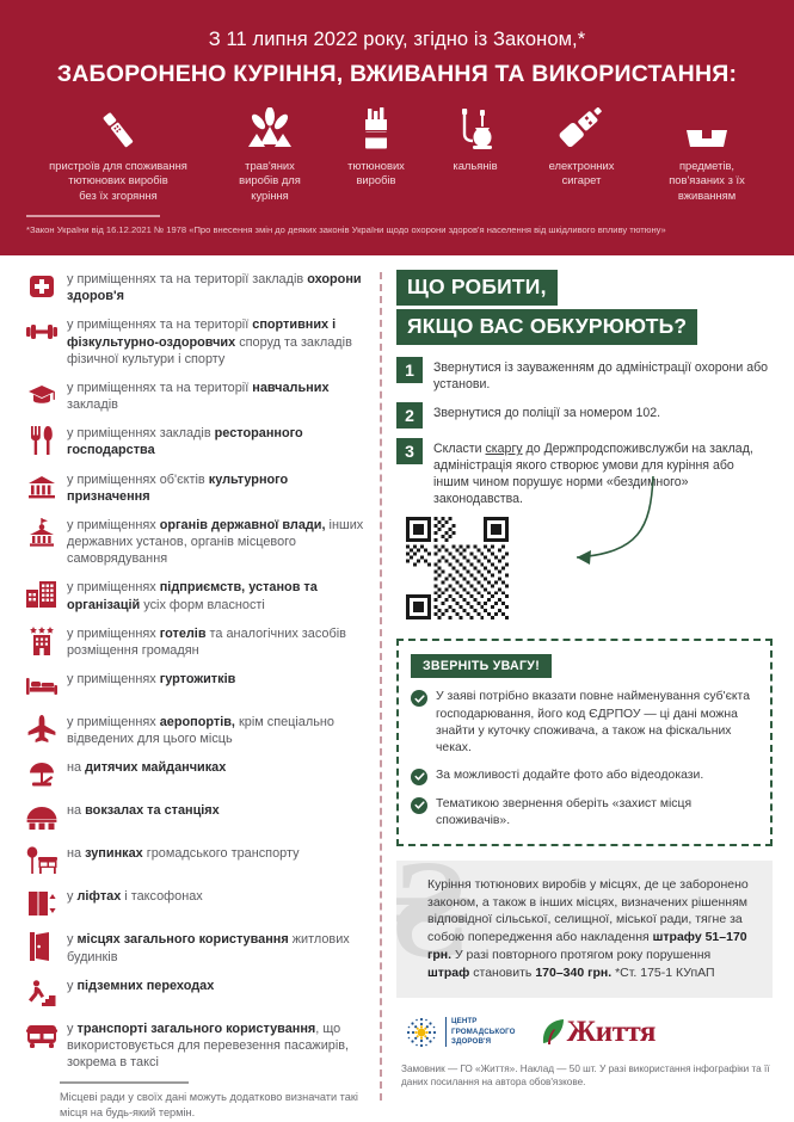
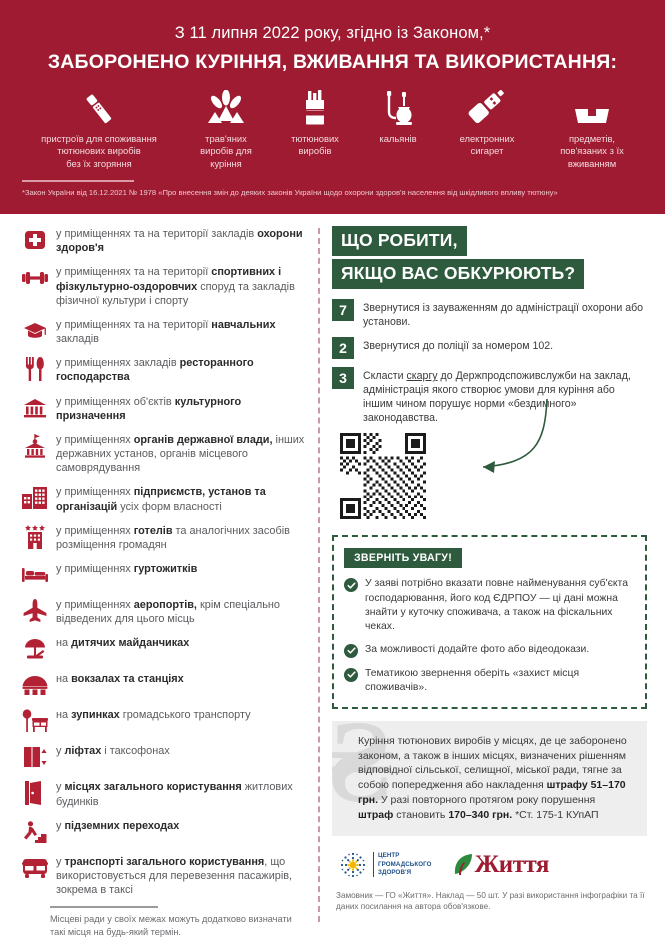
  З 11 липня 2022 року, згідно із Законом,*
  ЗАБОРОНЕНО КУРІННЯ, ВЖИВАННЯ ТА ВИКОРИСТАННЯ:
  пристроїв для споживання
  тютюнових виробів
  без їх згоряння
  трав'яних
  виробів для
  куріння
  тютюнових
  виробів
  кальянів
  електронних
  сигарет
  предметів,
  пов'язаних з їх
  вживанням
  *Закон України від 16.12.2021 № 1978 «Про внесення змін до деяких законів України щодо охорони здоров'я населення від шкідливого впливу тютюну»
  у приміщеннях та на території закладів охорони здоров'я
  у приміщеннях та на території спортивних і фізкультурно-оздоровчих споруд та закладів фізичної культури і спорту
  у приміщеннях та на території навчальних закладів
  у приміщеннях закладів ресторанного господарства
  у приміщеннях об'єктів культурного призначення
  у приміщеннях органів державної влади, інших державних установ, органів місцевого самоврядування
  у приміщеннях підприємств, установ та організацій усіх форм власності
  у приміщеннях готелів та аналогічних засобів розміщення громадян
  у приміщеннях гуртожитків
  у приміщеннях аеропортів, крім спеціально відведених для цього місць
  на дитячих майданчиках
  на вокзалах та станціях
  на зупинках громадського транспорту
  у ліфтах і таксофонах
  у місцях загального користування житлових будинків
  у підземних переходах
  у транспорті загального користування, що використовується для перевезення пасажирів, зокрема в таксі
- Місцеві ради у своїх дані можуть додатково визначати такі місця на будь-який термін.
+ Місцеві ради у своїх межах можуть додатково визначати такі місця на будь-який термін.
  ЩО РОБИТИ, ЯКЩО ВАС ОБКУРЮЮТЬ?
- 1
+ 7
  Звернутися із зауваженням до адміністрації охорони або установи.
  2
  Звернутися до поліції за номером 102.
  3
  Скласти скаргу до Держпродспоживслужби на заклад, адміністрація якого створює умови для куріння або іншим чином порушує норми «бездимного» законодавства.
  ЗВЕРНІТЬ УВАГУ!
  У заяві потрібно вказати повне найменування суб'єкта господарювання, його код ЄДРПОУ — ці дані можна знайти у куточку споживача, а також на фіскальних чеках.
  За можливості додайте фото або відеодокази.
  Тематикою звернення оберіть «захист місця споживачів».
  ₴
  Куріння тютюнових виробів у місцях, де це заборонено законом, а також в інших місцях, визначених рішенням відповідної сільської, селищної, міської ради, тягне за собою попередження або накладення штрафу 51–170 грн. У разі повторного протягом року порушення штраф становить 170–340 грн. *Ст. 175-1 КУпАП
  Життя
  Замовник — ГО «Життя». Наклад — 50 шт. У разі використання інфографіки та її даних посилання на автора обов'язкове.
